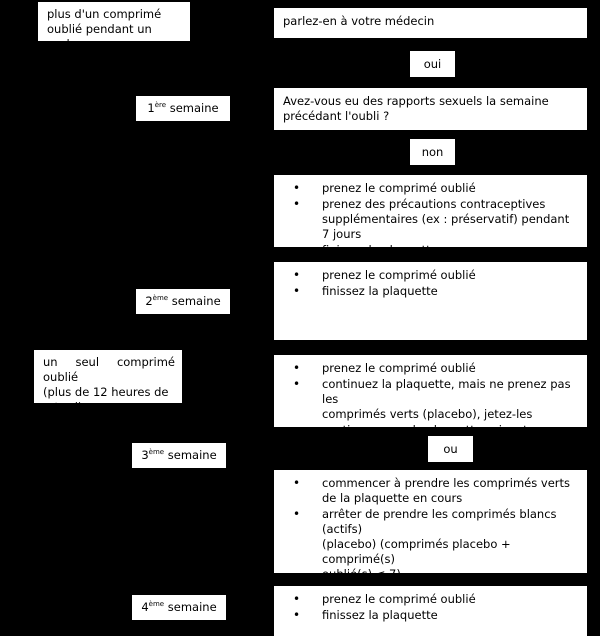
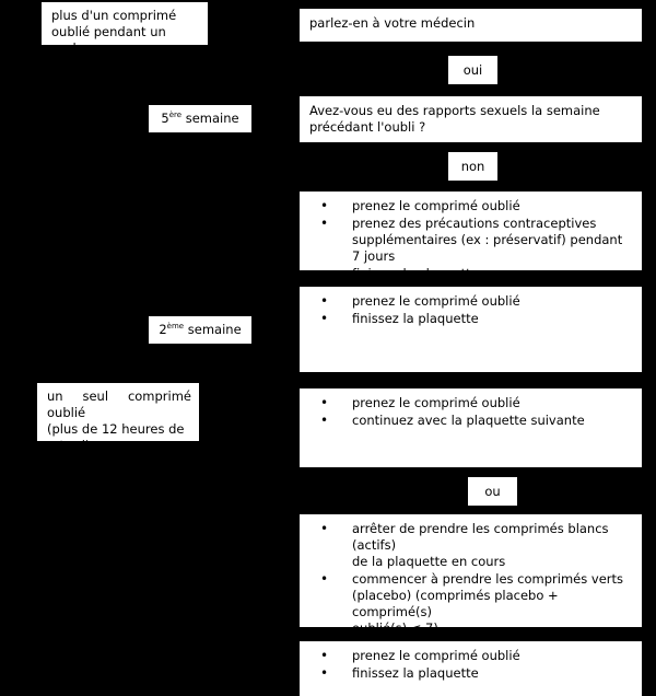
  plus d'un comprimé
  oublié pendant un cycle
- 1ère semaine
+ 5ère semaine
  2ème semaine
  un seul comprimé oublié
  (plus de 12 heures de
  retard)
- 3ème semaine
- 4ème semaine
  parlez-en à votre médecin
  oui
  Avez-vous eu des rapports sexuels la semaine
  précédant l'oubli ?
  non
  prenez le comprimé oublié
  prenez des précautions contraceptives
  supplémentaires (ex : préservatif) pendant 7 jours
  finissez la plaquette
  prenez le comprimé oublié
  finissez la plaquette
  prenez le comprimé oublié
- continuez la plaquette, mais ne prenez pas les
- comprimés verts (placebo), jetez-les
  continuez avec la plaquette suivante
  ou
- commencer à prendre les comprimés verts
+ arrêter de prendre les comprimés blancs (actifs)
  de la plaquette en cours
- arrêter de prendre les comprimés blancs (actifs)
+ commencer à prendre les comprimés verts
  (placebo) (comprimés placebo + comprimé(s)
  oublié(s) ≤ 7)
  prenez le comprimé oublié
  finissez la plaquette
